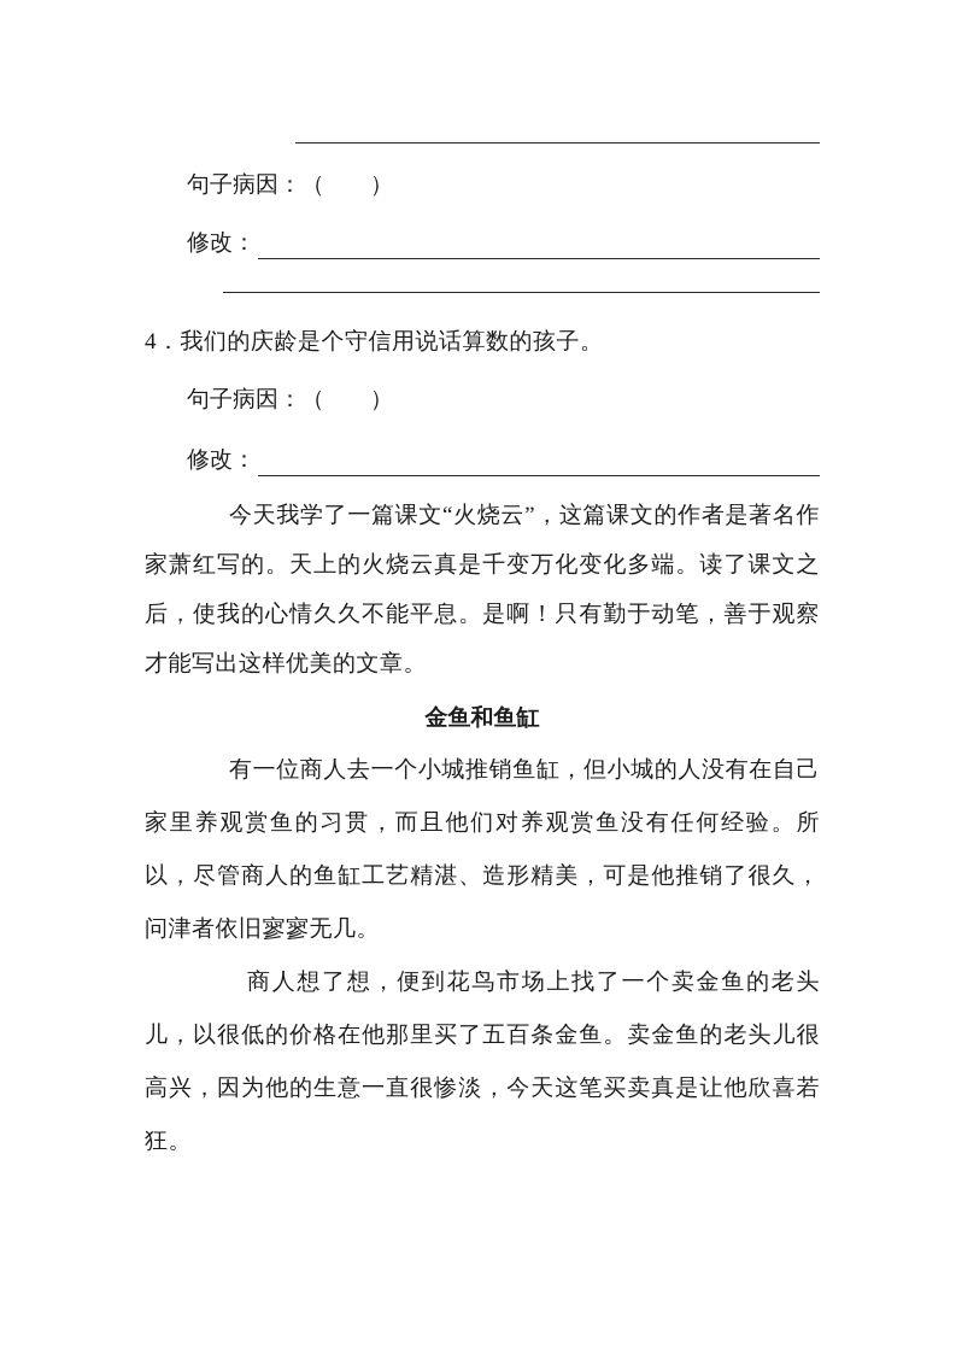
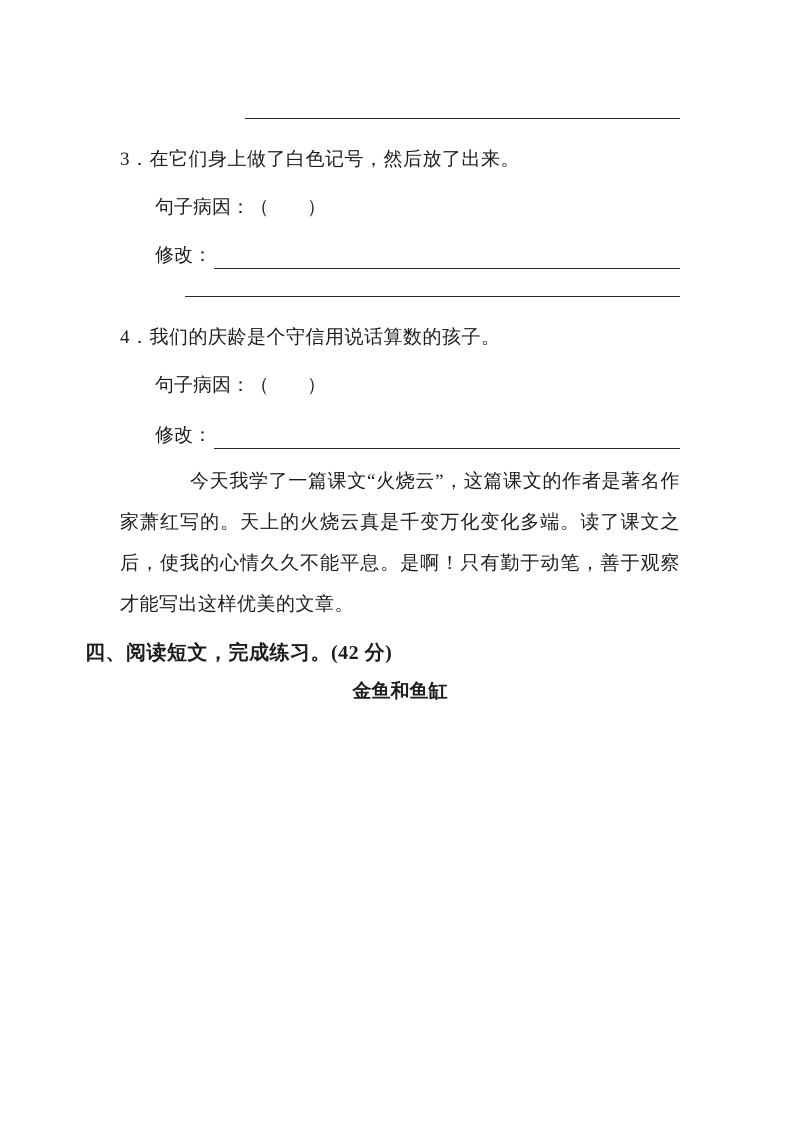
+ 3．在它们身上做了白色记号，然后放了出来。
  句子病因：（ ）
  修改：
  4．我们的庆龄是个守信用说话算数的孩子。
  句子病因：（ ）
  修改：
  今天我学了一篇课文“火烧云”，这篇课文的作者是著名作家萧红写的。天上的火烧云真是千变万化变化多端。读了课文之后，使我的心情久久不能平息。是啊！只有勤于动笔，善于观察才能写出这样优美的文章。
+ 四、阅读短文，完成练习。(42 分)
  金鱼和鱼缸
- 有一位商人去一个小城推销鱼缸，但小城的人没有在自己家里养观赏鱼的习贯，而且他们对养观赏鱼没有任何经验。所以，尽管商人的鱼缸工艺精湛、造形精美，可是他推销了很久，问津者依旧寥寥无几。
- 商人想了想，便到花鸟市场上找了一个卖金鱼的老头儿，以很低的价格在他那里买了五百条金鱼。卖金鱼的老头儿很高兴，因为他的生意一直很惨淡，今天这笔买卖真是让他欣喜若狂。
